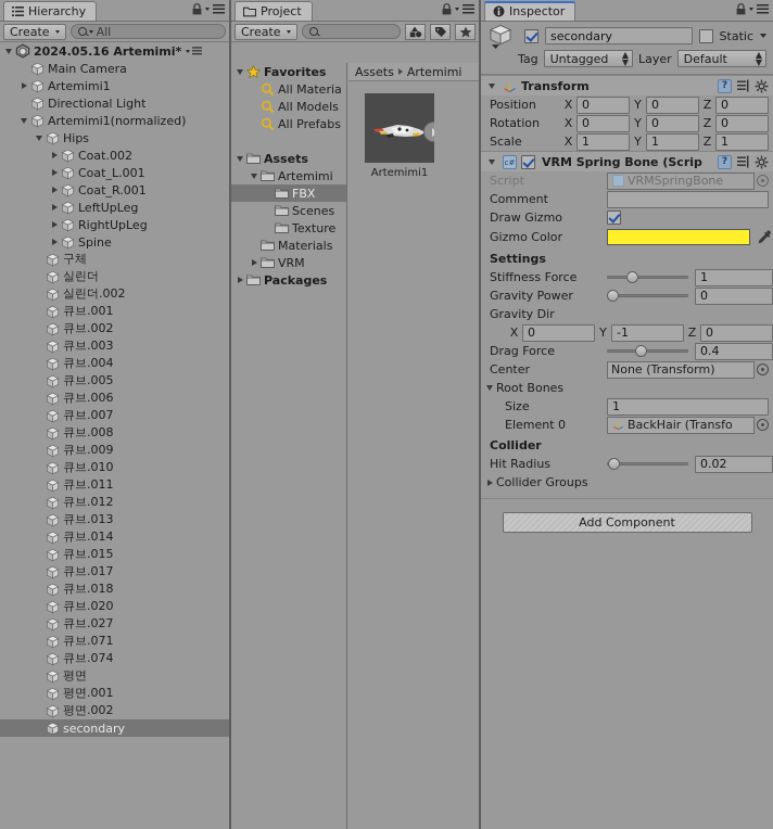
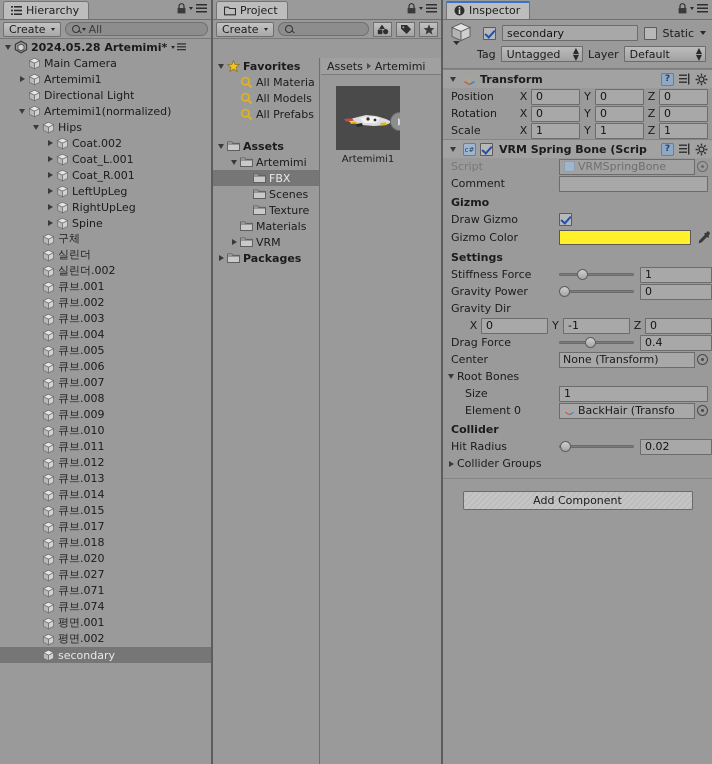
  Hierarchy
  Create
  All
- 2024.05.16 Artemimi*
+ 2024.05.28 Artemimi*
  Main Camera
  Artemimi1
  Directional Light
  Artemimi1(normalized)
  Hips
  Coat.002
  Coat_L.001
  Coat_R.001
  LeftUpLeg
  RightUpLeg
  Spine
  구체
  실린더
  실린더.002
  큐브.001
  큐브.002
  큐브.003
  큐브.004
  큐브.005
  큐브.006
  큐브.007
  큐브.008
  큐브.009
  큐브.010
  큐브.011
  큐브.012
  큐브.013
  큐브.014
  큐브.015
  큐브.017
  큐브.018
  큐브.020
  큐브.027
  큐브.071
  큐브.074
- 평면
  평면.001
  평면.002
  secondary
  Project
  Create
  Favorites
  All Materia
  All Models
  All Prefabs
  Assets
  Artemimi
  FBX
  Scenes
  Texture
  Materials
  VRM
  Packages
  Assets
  Artemimi
  Artemimi1
  Inspector
  secondary
  Static
  Tag
  Untagged
  ▲
  ▼
  Layer
  Default
  ▲
  ▼
  Transform
  ?
  Position
  X
  0
  Y
  0
  Z
  0
  Rotation
  X
  0
  Y
  0
  Z
  0
  Scale
  X
  1
  Y
  1
  Z
  1
  c#
  VRM Spring Bone (Scrip
  ?
  Script
  VRMSpringBone
  Comment
+ Gizmo
  Draw Gizmo
  Gizmo Color
  Settings
  Stiffness Force
  1
  Gravity Power
  0
  Gravity Dir
  X
  0
  Y
  -1
  Z
  0
  Drag Force
  0.4
  Center
  None (Transform)
  Root Bones
  Size
  1
  Element 0
  BackHair (Transfo
  Collider
  Hit Radius
  0.02
  Collider Groups
  Add Component
